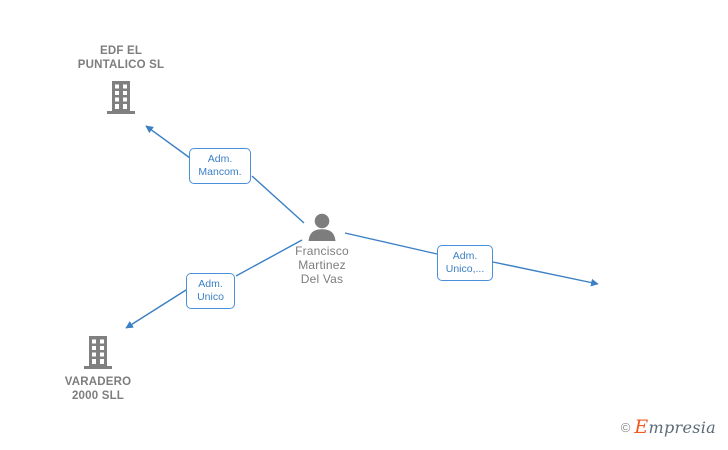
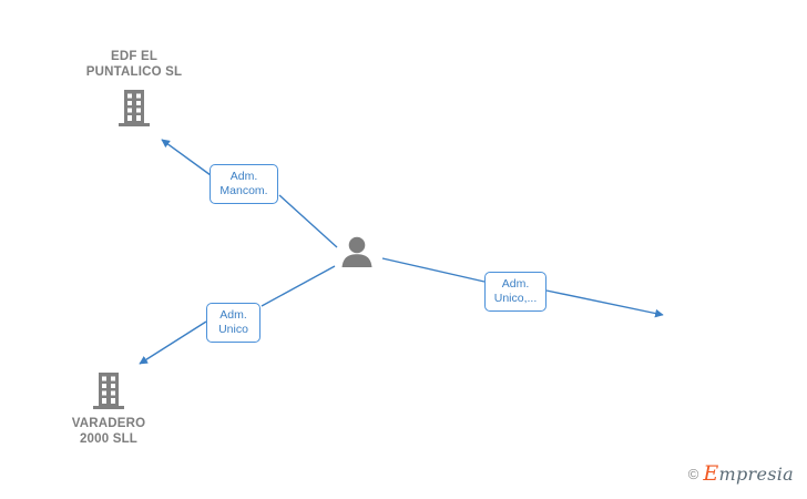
  EDF EL
  PUNTALICO SL
- Francisco
- Martinez
- Del Vas
  VARADERO
  2000 SLL
  Adm.
  Mancom.
  Adm.
  Unico
  Adm.
  Unico,...
  ©
  Empresia
